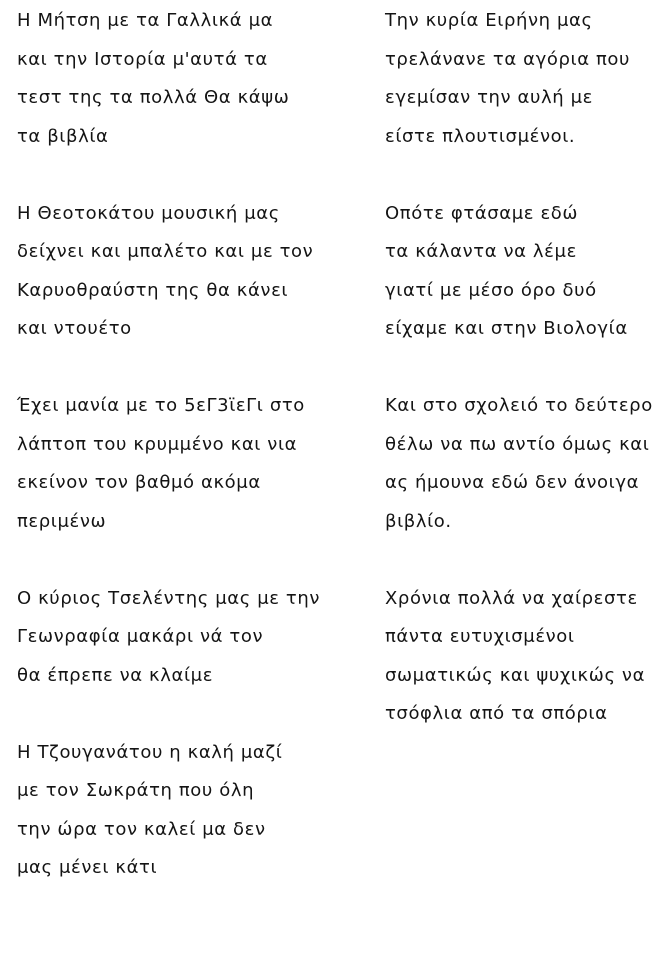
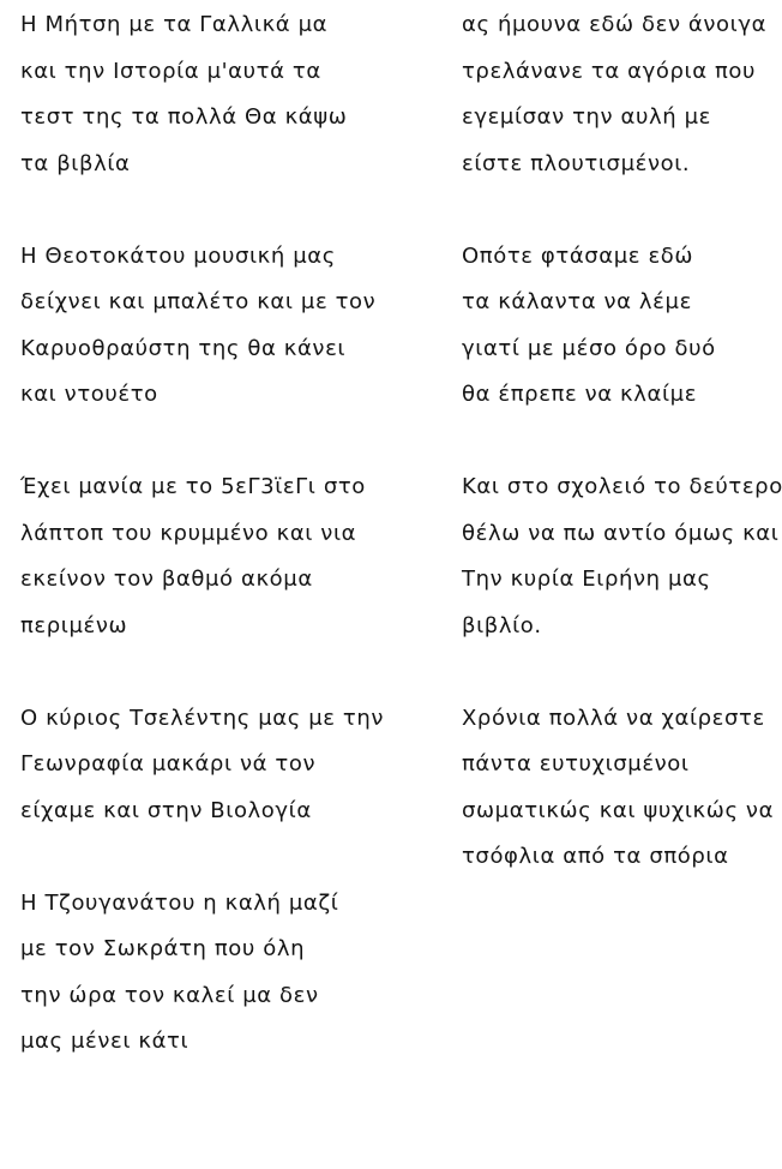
  Η Μήτση με τα Γαλλικά μα
  και την Ιστορία μ'αυτά τα
  τεστ της τα πολλά Θα κάψω
  τα βιβλία
  Η Θεοτοκάτου μουσική μας
  δείχνει και μπαλέτο και με τον
  Καρυοθραύστη της θα κάνει
  και ντουέτο
  Έχει μανία με το 5εΓ3ϊεΓι στο
  λάπτοπ του κρυμμένο και νια
  εκείνον τον βαθμό ακόμα
  περιμένω
  Ο κύριος Τσελέντης μας με την
  Γεωνραφία μακάρι νά τον
- θα έπρεπε να κλαίμε
+ είχαμε και στην Βιολογία
  Η Τζουγανάτου η καλή μαζί
  με τον Σωκράτη που όλη
  την ώρα τον καλεί μα δεν
  μας μένει κάτι
- Την κυρία Ειρήνη μας
+ ας ήμουνα εδώ δεν άνοιγα
  τρελάνανε τα αγόρια που
  εγεμίσαν την αυλή με
  είστε πλουτισμένοι.
  Οπότε φτάσαμε εδώ
  τα κάλαντα να λέμε
  γιατί με μέσο όρο δυό
- είχαμε και στην Βιολογία
+ θα έπρεπε να κλαίμε
  Και στο σχολειό το δεύτερο
  θέλω να πω αντίο όμως και
- ας ήμουνα εδώ δεν άνοιγα
+ Την κυρία Ειρήνη μας
  βιβλίο.
  Χρόνια πολλά να χαίρεστε
  πάντα ευτυχισμένοι
  σωματικώς και ψυχικώς να
  τσόφλια από τα σπόρια
